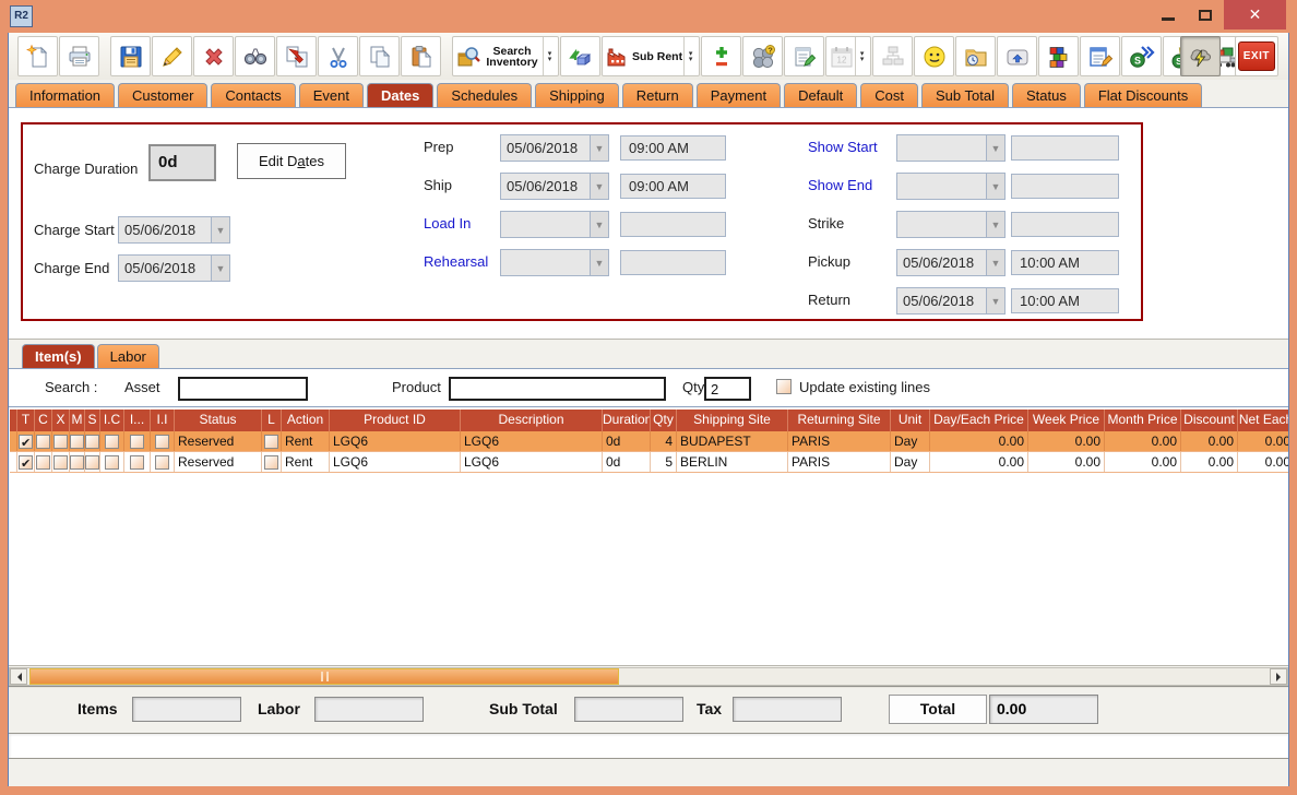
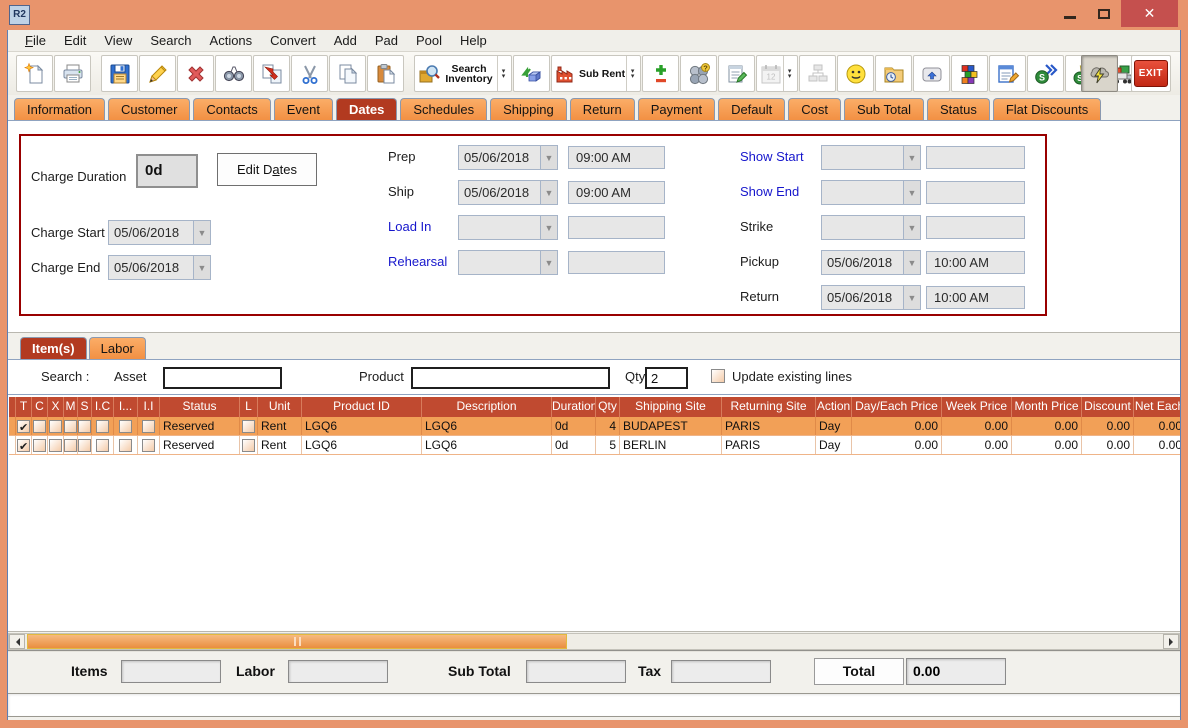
  R2
  ✕
+ File
+ Edit
+ View
+ Search
+ Actions
+ Convert
+ Add
+ Pad
+ Pool
+ Help
  Search Inventory
  Sub Rent
  ?
  12
  S
  S
  EXIT
  Information
  Customer
  Contacts
  Event
  Dates
  Schedules
  Shipping
  Return
  Payment
  Default
  Cost
  Sub Total
  Status
  Flat Discounts
  Charge Duration
  0d
  Edit Dates
  Charge Start
  05/06/2018
  ▼
  Charge End
  05/06/2018
  ▼
  Prep
  05/06/2018
  ▼
  09:00 AM
  Ship
  05/06/2018
  ▼
  09:00 AM
  Load In
  ▼
  Rehearsal
  ▼
  Show Start
  ▼
  Show End
  ▼
  Strike
  ▼
  Pickup
  05/06/2018
  ▼
  10:00 AM
  Return
  05/06/2018
  ▼
  10:00 AM
  Item(s)
  Labor
  Search :
  Asset
  Product
  Qty
  2
  Update existing lines
  T
  C
  X
  M
  S
  I.C
  I...
  I.I
  Status
  L
- Action
+ Unit
  Product ID
  Description
  Duration
  Qty
  Shipping Site
  Returning Site
- Unit
+ Action
  Day/Each Price
  Week Price
  Month Price
  Discount
  Net Eac
  Reserved
  Rent
  LGQ6
  LGQ6
  0d
  4
  BUDAPEST
  PARIS
  Day
  0.00
  0.00
  0.00
  0.00
  0.00
  Reserved
  Rent
  LGQ6
  LGQ6
  0d
  5
  BERLIN
  PARIS
  Day
  0.00
  0.00
  0.00
  0.00
  0.00
  Items
  Labor
  Sub Total
  Tax
  Total
  0.00
